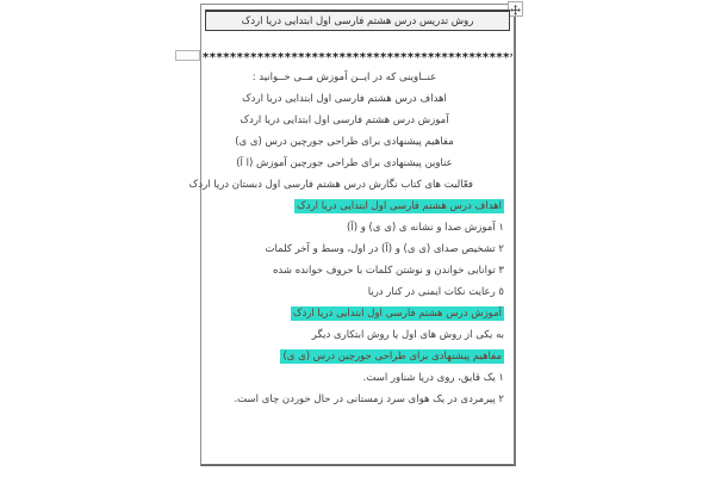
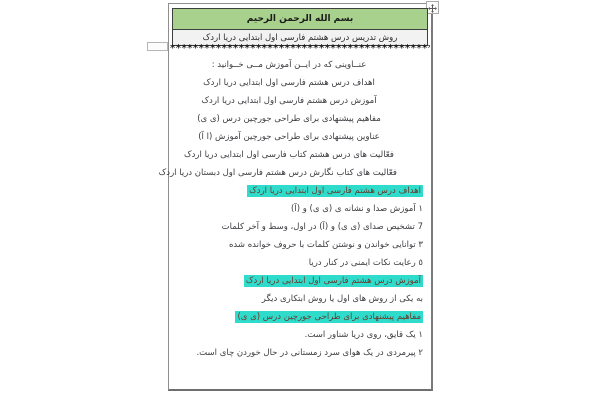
+ بسم الله الرحمن الرحيم
  روش تدریس درس هشتم فارسی اول ابتدایی دریا اردک
  عنــاوینی که در ایــن آموزش مــی خــوانید :
  اهداف درس هشتم فارسی اول ابتدایی دریا اردک
  آموزش درس هشتم فارسی اول ابتدایی دریا اردک
  مفاهیم پیشنهادی برای طراحی جورچین درس (ی ی)
  عناوین پیشنهادی برای طراحی جورچین آموزش (ا آ)
+ فعّالیت های درس هشتم کتاب فارسی اول ابتدایی دریا اردک
  فعّالیت های کتاب نگارش درس هشتم فارسی اول دبستان دریا اردک
  اهداف درس هشتم فارسی اول ابتدایی دریا اردک
  ۱ آموزش صدا و نشانه ی (ی ی) و (آ)
- ۲ تشخیص صدای (ی ی) و (آ) در اول، وسط و آخر کلمات
+ 7 تشخیص صدای (ی ی) و (آ) در اول، وسط و آخر کلمات
  ۳ توانایی خواندن و نوشتن کلمات با حروف خوانده شده
  ٥ رعایت نکات ایمنی در کنار دریا
  آموزش درس هشتم فارسی اول ابتدایی دریا اردک
  به یکی از روش های اول یا روش ابتکاری دیگر
  مفاهیم پیشنهادی برای طراحی جورچین درس (ی ی)
  ۱ یک قایق، روی دریا شناور است.
  ۲ پیرمردی در یک هوای سرد زمستانی در حال خوردن چای است.
